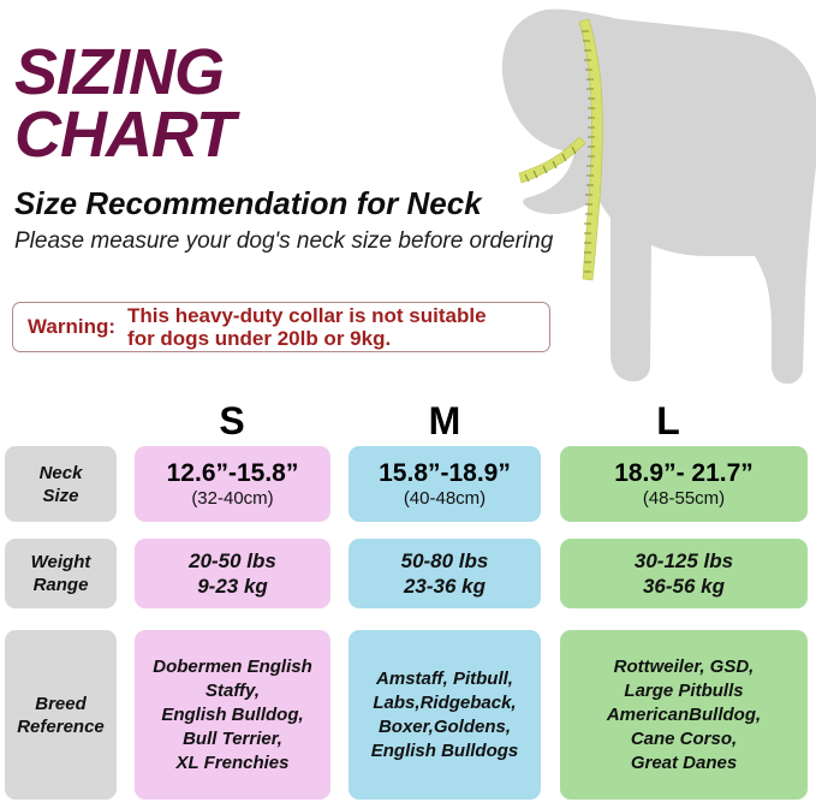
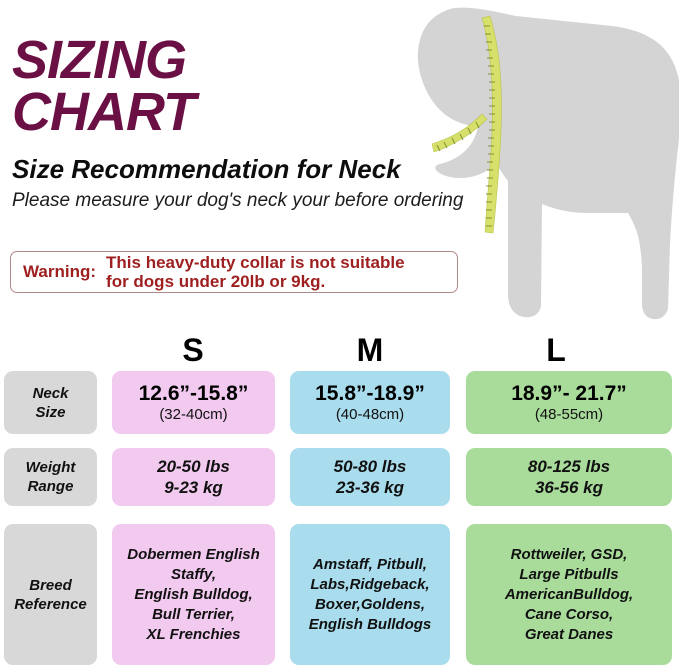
  SIZING
  CHART
  Size Recommendation for Neck
- Please measure your dog's neck size before ordering
+ Please measure your dog's neck your before ordering
  Warning:
  This heavy-duty collar is not suitable
  for dogs under 20lb or 9kg.
  S
  M
  L
  Neck
  Size
  12.6”-15.8”
  (32-40cm)
  15.8”-18.9”
  (40-48cm)
  18.9”- 21.7”
  (48-55cm)
  Weight
  Range
  20-50 lbs
  9-23 kg
  50-80 lbs
  23-36 kg
- 30-125 lbs
+ 80-125 lbs
  36-56 kg
  Breed
  Reference
  Dobermen English
  Staffy,
  English Bulldog,
  Bull Terrier,
  XL Frenchies
  Amstaff, Pitbull,
  Labs,Ridgeback,
  Boxer,Goldens,
  English Bulldogs
  Rottweiler, GSD,
  Large Pitbulls
  AmericanBulldog,
  Cane Corso,
  Great Danes
